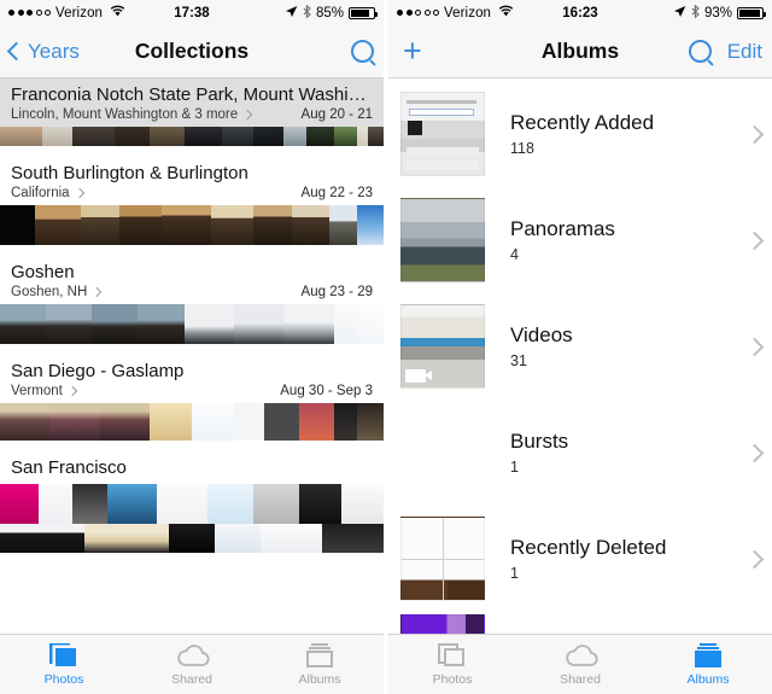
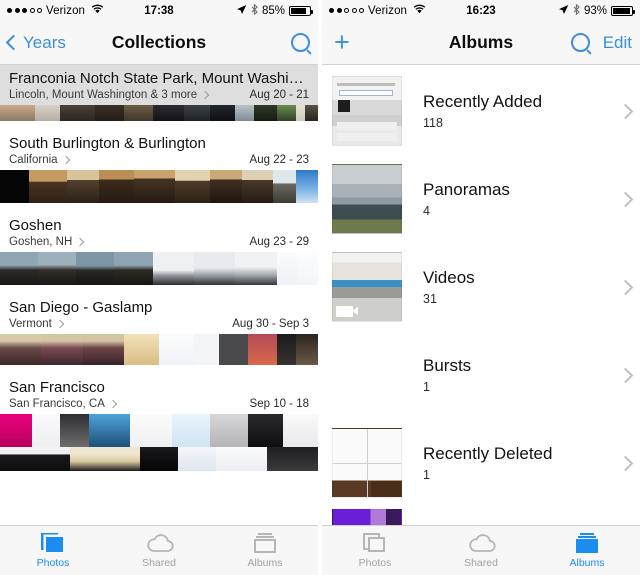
  Verizon
  17:38
  85%
  Years
  Collections
  Franconia Notch State Park, Mount Washing
  Lincoln, Mount Washington & 3 more
  Aug 20 - 21
  South Burlington & Burlington
  California
  Aug 22 - 23
  Goshen
  Goshen, NH
  Aug 23 - 29
  San Diego - Gaslamp
  Vermont
  Aug 30 - Sep 3
  San Francisco
+ San Francisco, CA
+ Sep 10 - 18
  Photos
  Shared
  Albums
  Verizon
  16:23
  93%
  +
  Albums
  Edit
  Recently Added
  118
  Panoramas
  4
  Videos
  31
  Bursts
  1
  Recently Deleted
  1
  Photos
  Shared
  Albums
